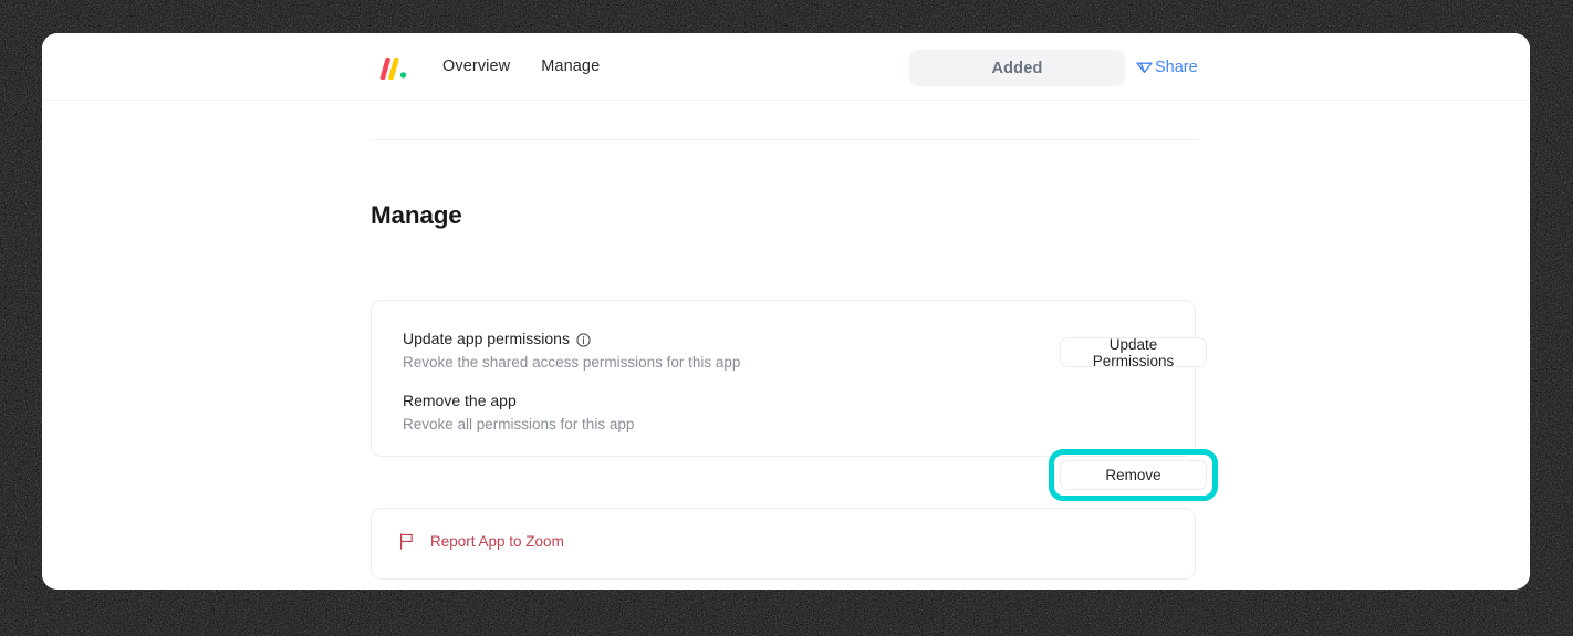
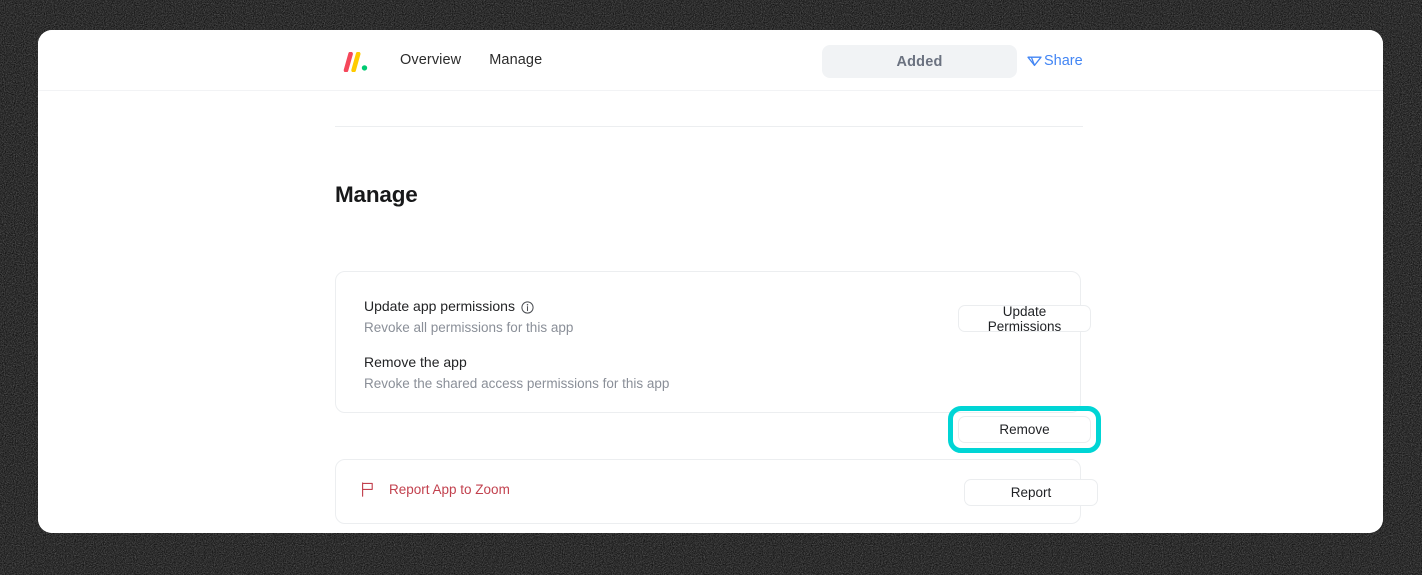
  Overview
  Manage
  Added
  Share
  Manage
  Update app permissions
- Revoke the shared access permissions for this app
+ Revoke all permissions for this app
  Update Permissions
  Remove the app
- Revoke all permissions for this app
+ Revoke the shared access permissions for this app
  Remove
  Report App to Zoom
+ Report
